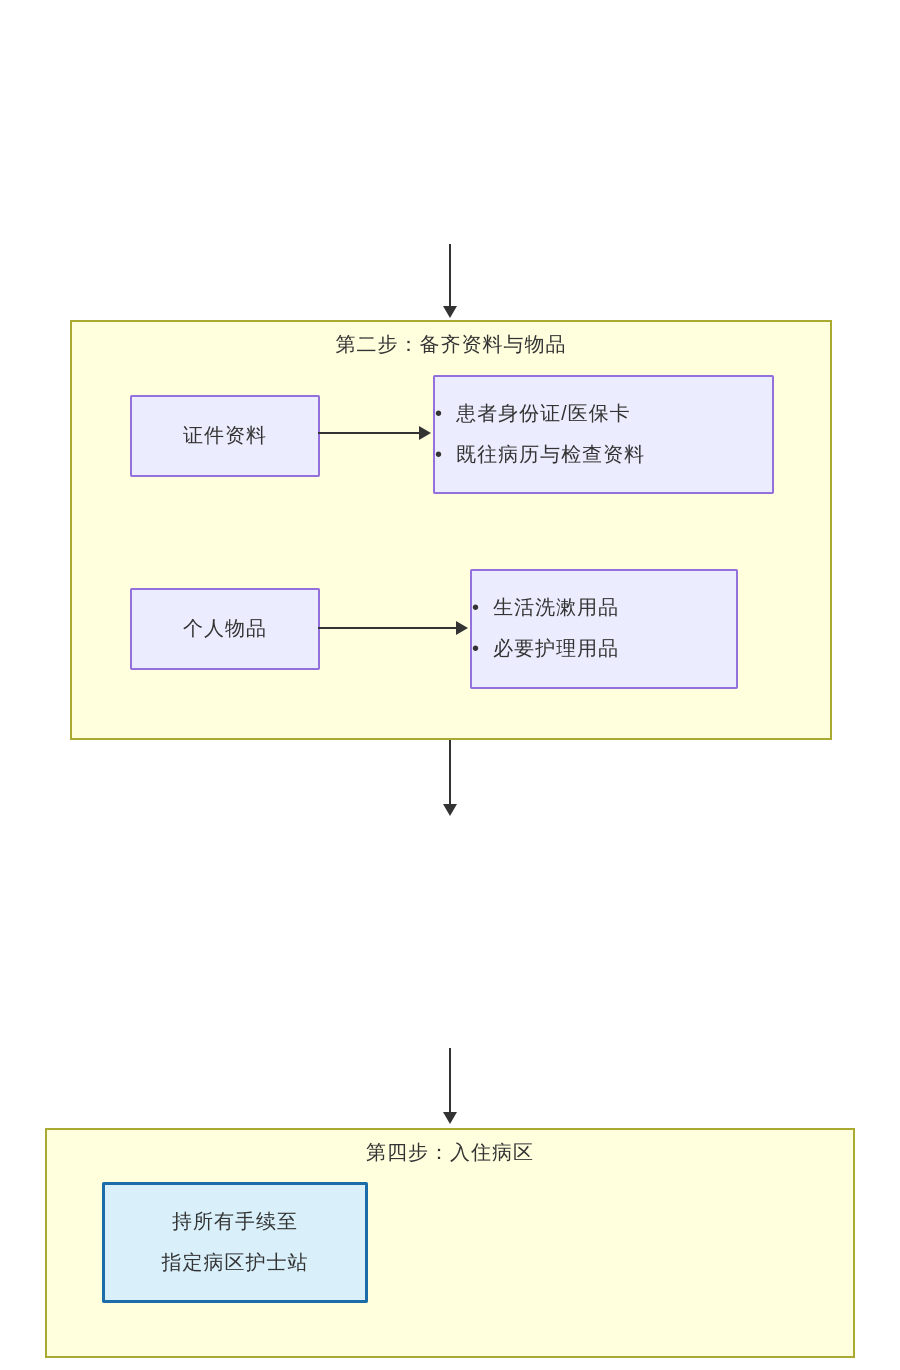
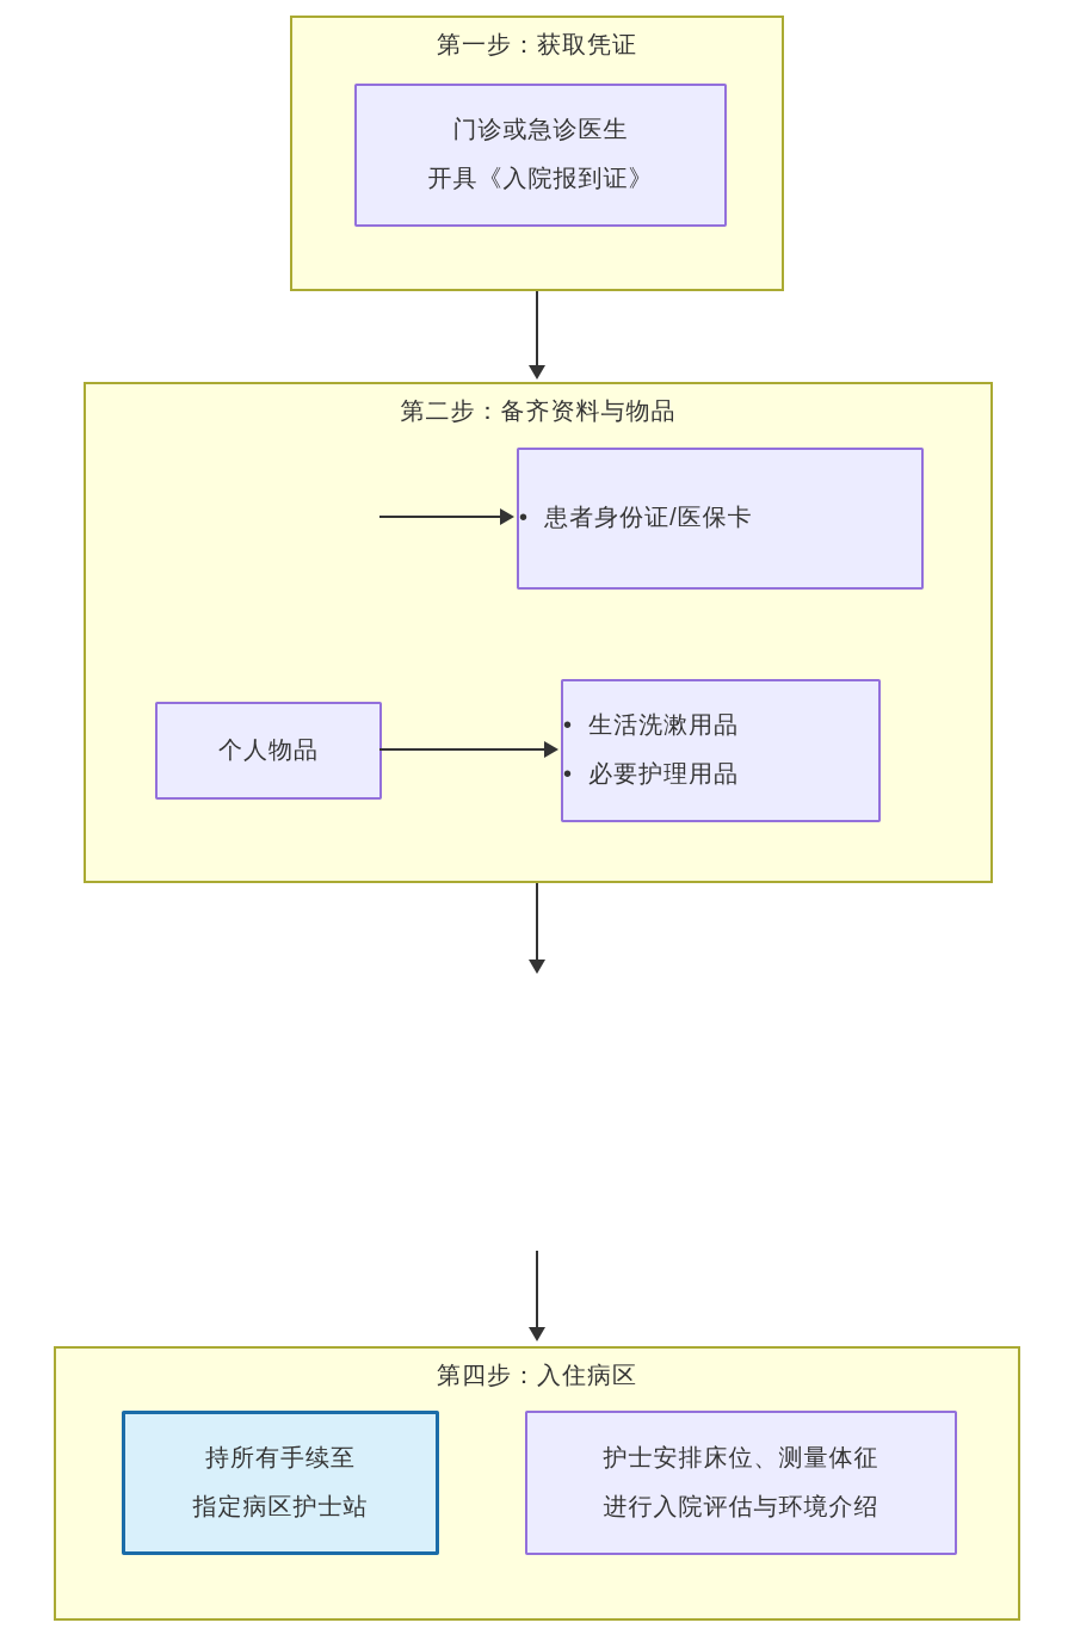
+ 第一步：获取凭证
+ 门诊或急诊医生
+ 开具《入院报到证》
  第二步：备齐资料与物品
- 证件资料
  患者身份证/医保卡
- 既往病历与检查资料
  个人物品
  生活洗漱用品
  必要护理用品
  第四步：入住病区
  持所有手续至
  指定病区护士站
+ 护士安排床位、测量体征
+ 进行入院评估与环境介绍
